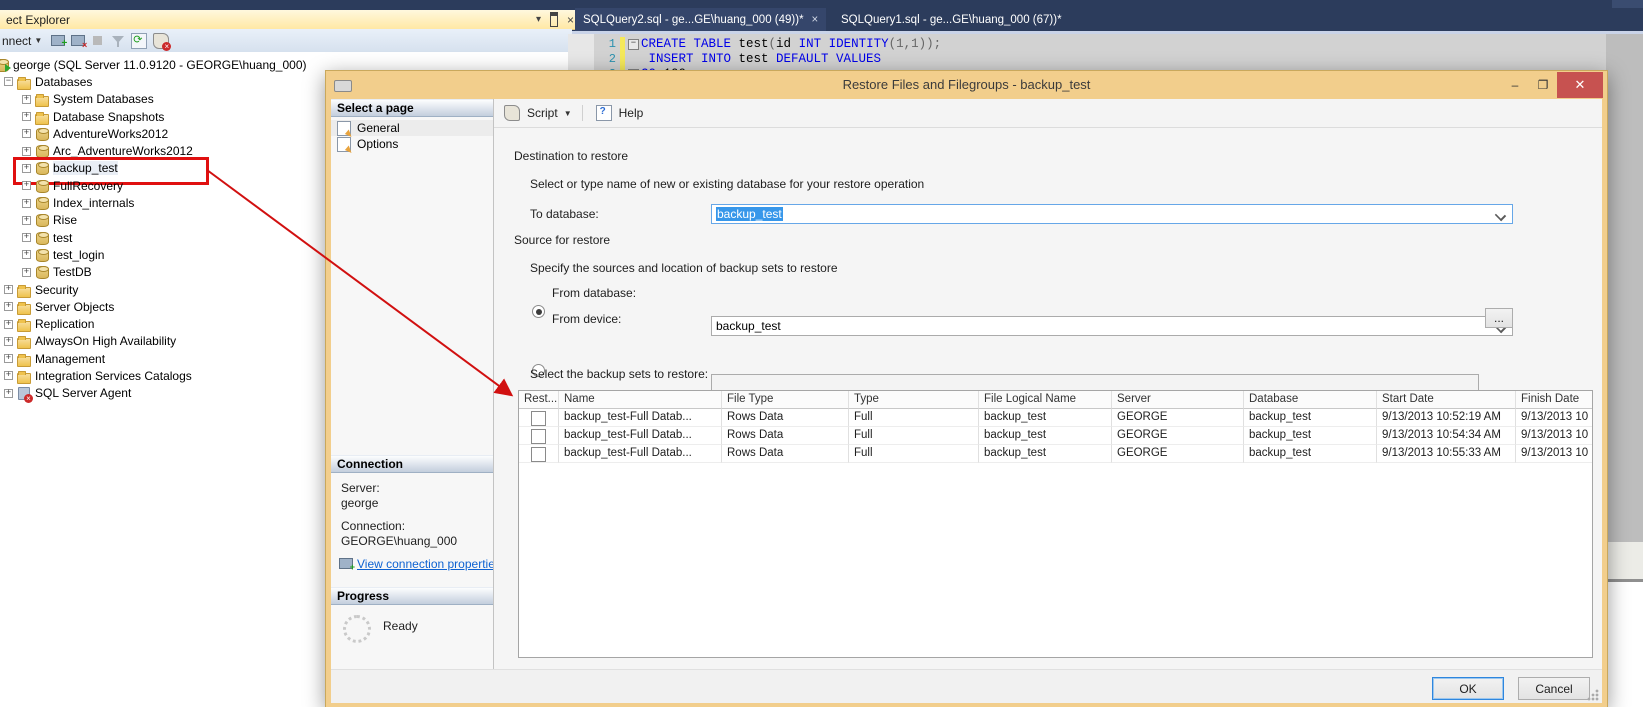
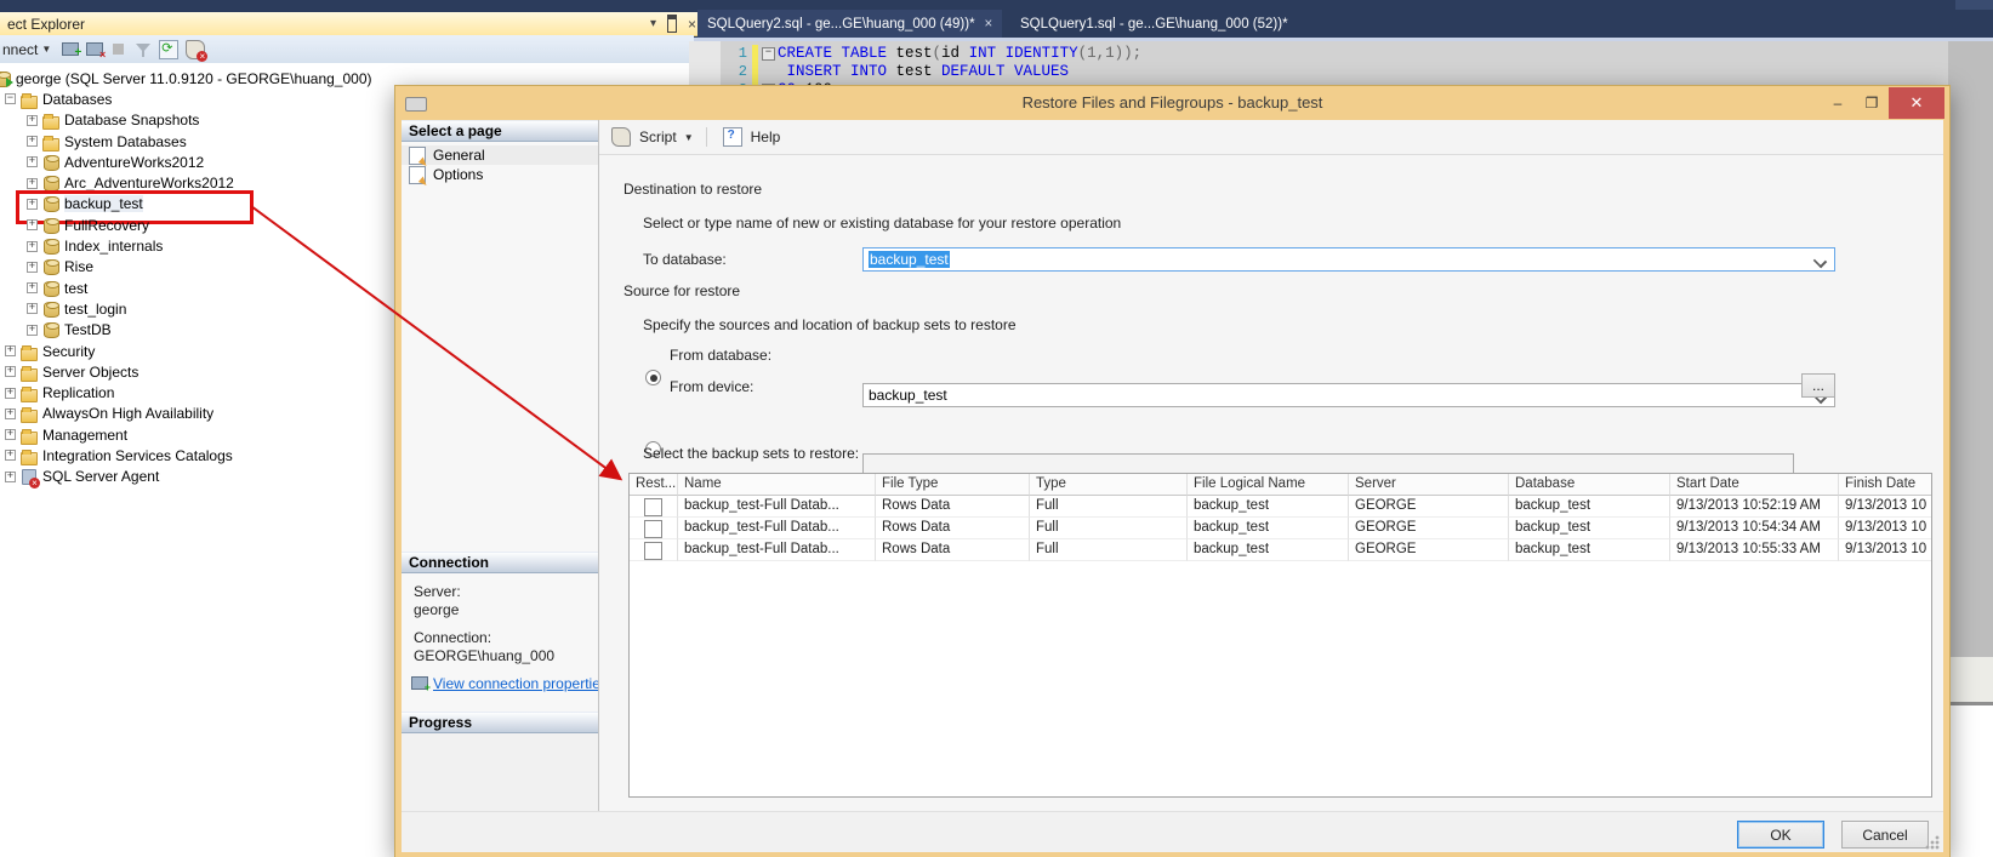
  ect Explorer
  ▾
  ×
  nnect
  ▼
  +
  ×
  ⟳
  ×
  george (SQL Server 11.0.9120 - GEORGE\huang_000)
  −
  Databases
  +
- System Databases
+ Database Snapshots
  +
- Database Snapshots
+ System Databases
  +
  AdventureWorks2012
  +
  Arc_AdventureWorks2012
  +
  backup_test
  +
  FullRecovery
  +
  Index_internals
  +
  Rise
  +
  test
  +
  test_login
  +
  TestDB
  +
  Security
  +
  Server Objects
  +
  Replication
  +
  AlwaysOn High Availability
  +
  Management
  +
  Integration Services Catalogs
  +
  SQL Server Agent
  1
  −
  CREATE TABLE test(id INT IDENTITY(1,1));
  2
  INSERT INTO test DEFAULT VALUES
  Restore Files and Filegroups - backup_test
  –
  ❐
  ✕
  Select a page
  General
  Options
  Connection
  Server:
  george
  Connection:
  GEORGE\huang_000
  +
  View connection propertie
  Progress
- Ready
  Script
  ▼
  Help
  Destination to restore
  Select or type name of new or existing database for your restore operation
  To database:
  backup_test
  Source for restore
  Specify the sources and location of backup sets to restore
  From database:
  backup_test
  From device:
  ...
  Select the backup sets to restore:
  Rest...
  Name
  File Type
  Type
  File Logical Name
  Server
  Database
  Start Date
  Finish Date
  backup_test-Full Datab...
  Rows Data
  Full
  backup_test
  GEORGE
  backup_test
  9/13/2013 10:52:19 AM
  9/13/2013 10
  backup_test-Full Datab...
  Rows Data
  Full
  backup_test
  GEORGE
  backup_test
  9/13/2013 10:54:34 AM
  9/13/2013 10
  backup_test-Full Datab...
  Rows Data
  Full
  backup_test
  GEORGE
  backup_test
  9/13/2013 10:55:33 AM
  9/13/2013 10
  OK
  Cancel
  SQLQuery2.sql - ge...GE\huang_000 (49))*
  ×
- SQLQuery1.sql - ge...GE\huang_000 (67))*
+ SQLQuery1.sql - ge...GE\huang_000 (52))*
